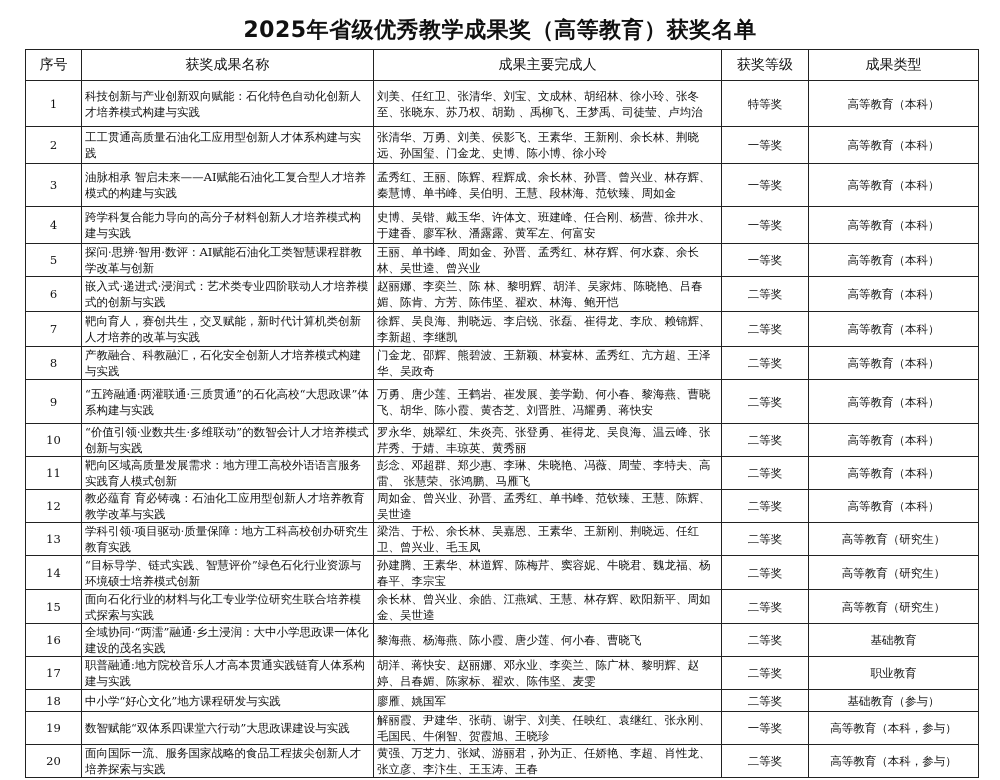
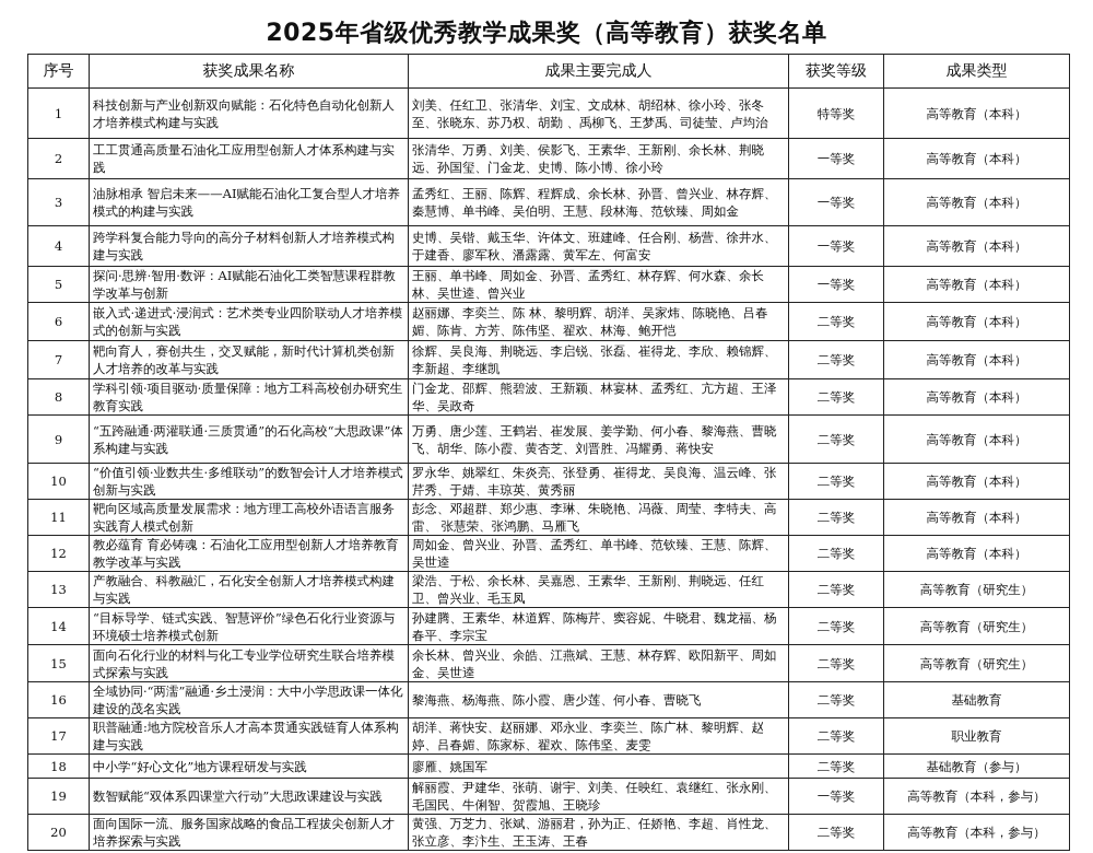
  2025年省级优秀教学成果奖（高等教育）获奖名单
  序号	获奖成果名称	成果主要完成人	获奖等级	成果类型
  1	科技创新与产业创新双向赋能：石化特色自动化创新人才培养模式构建与实践	刘美、任红卫、张清华、刘宝、文成林、胡绍林、徐小玲、张冬至、张晓东、苏乃权、胡勤 、禹柳飞、王梦禹、司徒莹、卢均治	特等奖	高等教育（本科）
  2	工工贯通高质量石油化工应用型创新人才体系构建与实践	张清华、万勇、刘美、侯影飞、王素华、王新刚、余长林、荆晓远、孙国玺、门金龙、史博、陈小博、徐小玲	一等奖	高等教育（本科）
  3	油脉相承 智启未来——AI赋能石油化工复合型人才培养模式的构建与实践	孟秀红、王丽、陈辉、程辉成、余长林、孙晋、曾兴业、林存辉、秦慧博、单书峰、吴伯明、王慧、段林海、范钦臻、周如金	一等奖	高等教育（本科）
  4	跨学科复合能力导向的高分子材料创新人才培养模式构建与实践	史博、吴锴、戴玉华、许体文、班建峰、任合刚、杨营、徐井水、于建香、廖军秋、潘露露、黄军左、何富安	一等奖	高等教育（本科）
  5	探问·思辨·智用·数评：AI赋能石油化工类智慧课程群教学改革与创新	王丽、单书峰、周如金、孙晋、孟秀红、林存辉、何水森、余长林、吴世逵、曾兴业	一等奖	高等教育（本科）
  6	嵌入式·递进式·浸润式：艺术类专业四阶联动人才培养模式的创新与实践	赵丽娜、李奕兰、陈 林、黎明辉、胡洋、吴家炜、陈晓艳、吕春媚、陈肯、方芳、陈伟坚、翟欢、林海、鲍开恺	二等奖	高等教育（本科）
  7	靶向育人，赛创共生，交叉赋能，新时代计算机类创新人才培养的改革与实践	徐辉、吴良海、荆晓远、李启锐、张磊、崔得龙、李欣、赖锦辉、李新超、李继凯	二等奖	高等教育（本科）
- 8	产教融合、科教融汇，石化安全创新人才培养模式构建与实践	门金龙、邵辉、熊碧波、王新颖、林宴林、孟秀红、亢方超、王泽华、吴政奇	二等奖	高等教育（本科）
+ 8	学科引领·项目驱动·质量保障：地方工科高校创办研究生教育实践	门金龙、邵辉、熊碧波、王新颖、林宴林、孟秀红、亢方超、王泽华、吴政奇	二等奖	高等教育（本科）
  9	“五跨融通·两灌联通·三质贯通”的石化高校“大思政课”体系构建与实践	万勇、唐少莲、王鹤岩、崔发展、姜学勤、何小春、黎海燕、曹晓飞、胡华、陈小霞、黄杏芝、刘晋胜、冯耀勇、蒋快安	二等奖	高等教育（本科）
  10	“价值引领·业数共生·多维联动”的数智会计人才培养模式创新与实践	罗永华、姚翠红、朱炎亮、张登勇、崔得龙、吴良海、温云峰、张芹秀、于婧、丰琼英、黄秀丽	二等奖	高等教育（本科）
  11	靶向区域高质量发展需求：地方理工高校外语语言服务实践育人模式创新	彭念、邓超群、郑少惠、李琳、朱晓艳、冯薇、周莹、李特夫、高雷、 张慧荣、张鸿鹏、马雁飞	二等奖	高等教育（本科）
  12	教必蕴育 育必铸魂：石油化工应用型创新人才培养教育教学改革与实践	周如金、曾兴业、孙晋、孟秀红、单书峰、范钦臻、王慧、陈辉、吴世逵	二等奖	高等教育（本科）
- 13	学科引领·项目驱动·质量保障：地方工科高校创办研究生教育实践	梁浩、于松、余长林、吴嘉恩、王素华、王新刚、荆晓远、任红卫、曾兴业、毛玉凤	二等奖	高等教育（研究生）
+ 13	产教融合、科教融汇，石化安全创新人才培养模式构建与实践	梁浩、于松、余长林、吴嘉恩、王素华、王新刚、荆晓远、任红卫、曾兴业、毛玉凤	二等奖	高等教育（研究生）
  14	“目标导学、链式实践、智慧评价”绿色石化行业资源与环境硕士培养模式创新	孙建腾、王素华、林道辉、陈梅芹、窦容妮、牛晓君、魏龙福、杨春平、李宗宝	二等奖	高等教育（研究生）
  15	面向石化行业的材料与化工专业学位研究生联合培养模式探索与实践	余长林、曾兴业、余皓、江燕斌、王慧、林存辉、欧阳新平、周如金、吴世逵	二等奖	高等教育（研究生）
  16	全域协同·“两濡”融通·乡土浸润：大中小学思政课一体化建设的茂名实践	黎海燕、杨海燕、陈小霞、唐少莲、何小春、曹晓飞	二等奖	基础教育
  17	职普融通:地方院校音乐人才高本贯通实践链育人体系构建与实践	胡洋、蒋快安、赵丽娜、邓永业、李奕兰、陈广林、黎明辉、赵婷、吕春媚、陈家标、翟欢、陈伟坚、麦雯	二等奖	职业教育
  18	中小学“好心文化”地方课程研发与实践	廖雁、姚国军	二等奖	基础教育（参与）
  19	数智赋能“双体系四课堂六行动”大思政课建设与实践	解丽霞、尹建华、张萌、谢宇、刘美、任映红、袁继红、张永刚、毛国民、牛俐智、贺霞旭、王晓珍	一等奖	高等教育（本科，参与）
  20	面向国际一流、服务国家战略的食品工程拔尖创新人才培养探索与实践	黄强、万芝力、张斌、游丽君，孙为正、任娇艳、李超、肖性龙、张立彦、李汴生、王玉涛、王春	二等奖	高等教育（本科，参与）
